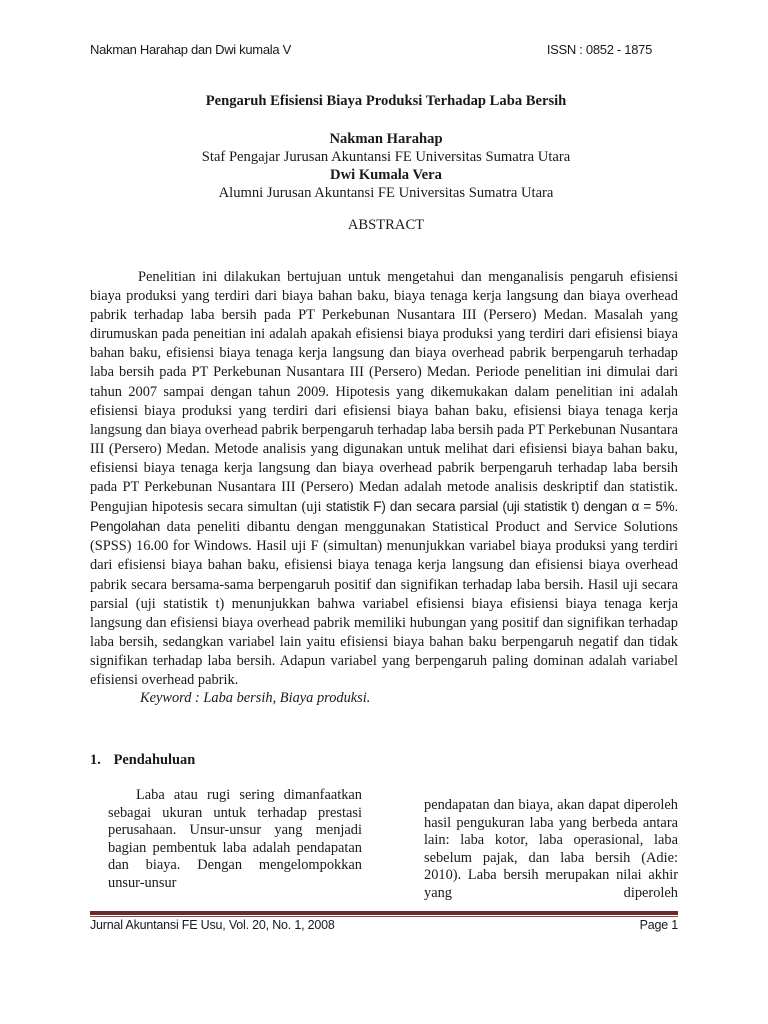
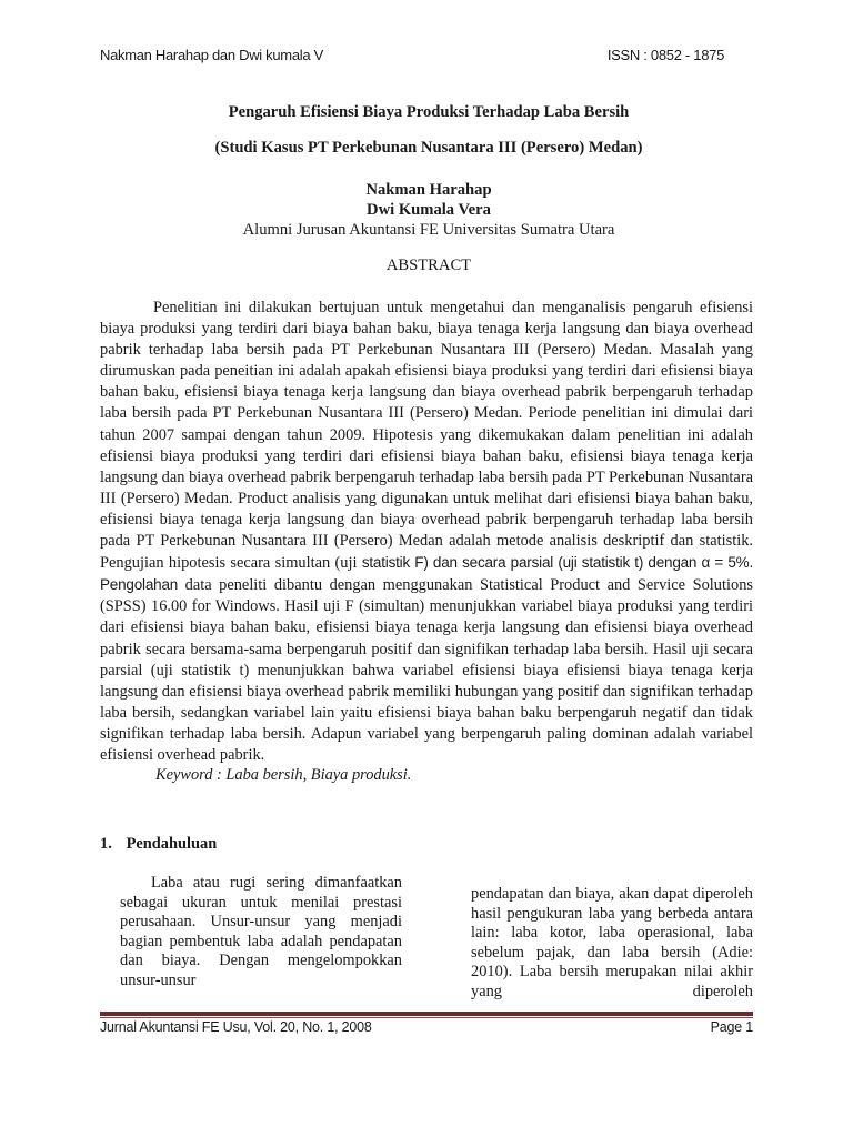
  Nakman Harahap dan Dwi kumala V
  ISSN : 0852 - 1875
  Pengaruh Efisiensi Biaya Produksi Terhadap Laba Bersih
+ (Studi Kasus PT Perkebunan Nusantara III (Persero) Medan)
  Nakman Harahap
- Staf Pengajar Jurusan Akuntansi FE Universitas Sumatra Utara
  Dwi Kumala Vera
  Alumni Jurusan Akuntansi FE Universitas Sumatra Utara
  ABSTRACT
- Penelitian ini dilakukan bertujuan untuk mengetahui dan menganalisis pengaruh efisiensi biaya produksi yang terdiri dari biaya bahan baku, biaya tenaga kerja langsung dan biaya overhead pabrik terhadap laba bersih pada PT Perkebunan Nusantara III (Persero) Medan. Masalah yang dirumuskan pada peneitian ini adalah apakah efisiensi biaya produksi yang terdiri dari efisiensi biaya bahan baku, efisiensi biaya tenaga kerja langsung dan biaya overhead pabrik berpengaruh terhadap laba bersih pada PT Perkebunan Nusantara III (Persero) Medan. Periode penelitian ini dimulai dari tahun 2007 sampai dengan tahun 2009. Hipotesis yang dikemukakan dalam penelitian ini adalah efisiensi biaya produksi yang terdiri dari efisiensi biaya bahan baku, efisiensi biaya tenaga kerja langsung dan biaya overhead pabrik berpengaruh terhadap laba bersih pada PT Perkebunan Nusantara III (Persero) Medan. Metode analisis yang digunakan untuk melihat dari efisiensi biaya bahan baku, efisiensi biaya tenaga kerja langsung dan biaya overhead pabrik berpengaruh terhadap laba bersih pada PT Perkebunan Nusantara III (Persero) Medan adalah metode analisis deskriptif dan statistik. Pengujian hipotesis secara simultan (uji statistik F) dan secara parsial (uji statistik t) dengan α = 5%. Pengolahan data peneliti dibantu dengan menggunakan Statistical Product and Service Solutions (SPSS) 16.00 for Windows. Hasil uji F (simultan) menunjukkan variabel biaya produksi yang terdiri dari efisiensi biaya bahan baku, efisiensi biaya tenaga kerja langsung dan efisiensi biaya overhead pabrik secara bersama-sama berpengaruh positif dan signifikan terhadap laba bersih. Hasil uji secara parsial (uji statistik t) menunjukkan bahwa variabel efisiensi biaya efisiensi biaya tenaga kerja langsung dan efisiensi biaya overhead pabrik memiliki hubungan yang positif dan signifikan terhadap laba bersih, sedangkan variabel lain yaitu efisiensi biaya bahan baku berpengaruh negatif dan tidak signifikan terhadap laba bersih. Adapun variabel yang berpengaruh paling dominan adalah variabel efisiensi overhead pabrik.
+ Penelitian ini dilakukan bertujuan untuk mengetahui dan menganalisis pengaruh efisiensi biaya produksi yang terdiri dari biaya bahan baku, biaya tenaga kerja langsung dan biaya overhead pabrik terhadap laba bersih pada PT Perkebunan Nusantara III (Persero) Medan. Masalah yang dirumuskan pada peneitian ini adalah apakah efisiensi biaya produksi yang terdiri dari efisiensi biaya bahan baku, efisiensi biaya tenaga kerja langsung dan biaya overhead pabrik berpengaruh terhadap laba bersih pada PT Perkebunan Nusantara III (Persero) Medan. Periode penelitian ini dimulai dari tahun 2007 sampai dengan tahun 2009. Hipotesis yang dikemukakan dalam penelitian ini adalah efisiensi biaya produksi yang terdiri dari efisiensi biaya bahan baku, efisiensi biaya tenaga kerja langsung dan biaya overhead pabrik berpengaruh terhadap laba bersih pada PT Perkebunan Nusantara III (Persero) Medan. Product analisis yang digunakan untuk melihat dari efisiensi biaya bahan baku, efisiensi biaya tenaga kerja langsung dan biaya overhead pabrik berpengaruh terhadap laba bersih pada PT Perkebunan Nusantara III (Persero) Medan adalah metode analisis deskriptif dan statistik. Pengujian hipotesis secara simultan (uji statistik F) dan secara parsial (uji statistik t) dengan α = 5%. Pengolahan data peneliti dibantu dengan menggunakan Statistical Product and Service Solutions (SPSS) 16.00 for Windows. Hasil uji F (simultan) menunjukkan variabel biaya produksi yang terdiri dari efisiensi biaya bahan baku, efisiensi biaya tenaga kerja langsung dan efisiensi biaya overhead pabrik secara bersama-sama berpengaruh positif dan signifikan terhadap laba bersih. Hasil uji secara parsial (uji statistik t) menunjukkan bahwa variabel efisiensi biaya efisiensi biaya tenaga kerja langsung dan efisiensi biaya overhead pabrik memiliki hubungan yang positif dan signifikan terhadap laba bersih, sedangkan variabel lain yaitu efisiensi biaya bahan baku berpengaruh negatif dan tidak signifikan terhadap laba bersih. Adapun variabel yang berpengaruh paling dominan adalah variabel efisiensi overhead pabrik.
  Keyword : Laba bersih, Biaya produksi.
  1. Pendahuluan
- Laba atau rugi sering dimanfaatkan sebagai ukuran untuk terhadap prestasi perusahaan. Unsur-unsur yang menjadi bagian pembentuk laba adalah pendapatan dan biaya. Dengan mengelompokkan unsur-unsur
+ Laba atau rugi sering dimanfaatkan sebagai ukuran untuk menilai prestasi perusahaan. Unsur-unsur yang menjadi bagian pembentuk laba adalah pendapatan dan biaya. Dengan mengelompokkan unsur-unsur
  pendapatan dan biaya, akan dapat diperoleh hasil pengukuran laba yang berbeda antara lain: laba kotor, laba operasional, laba sebelum pajak, dan laba bersih (Adie: 2010). Laba bersih merupakan nilai akhir yang diperoleh
  Jurnal Akuntansi FE Usu, Vol. 20, No. 1, 2008
  Page 1
